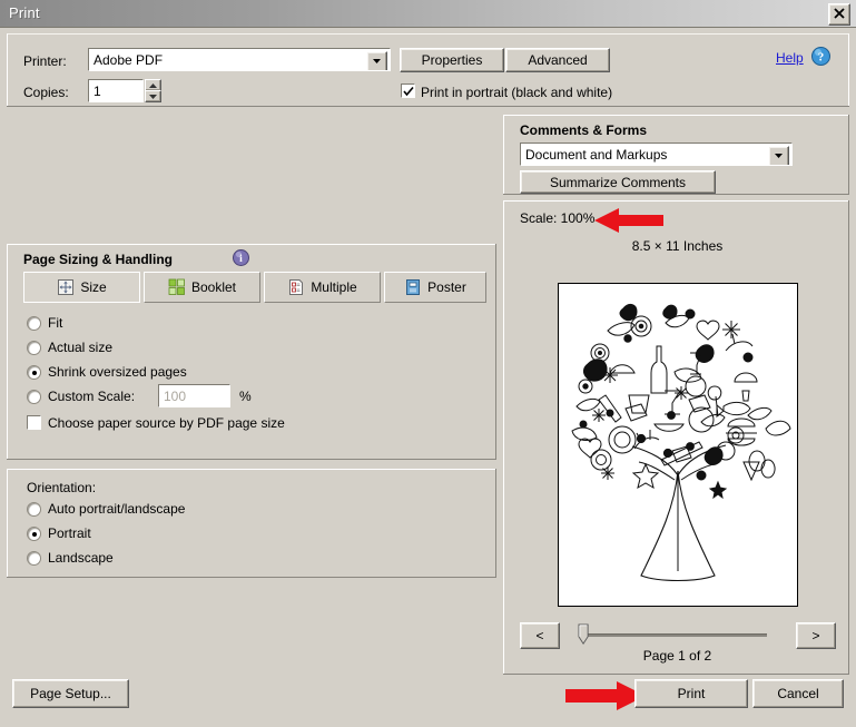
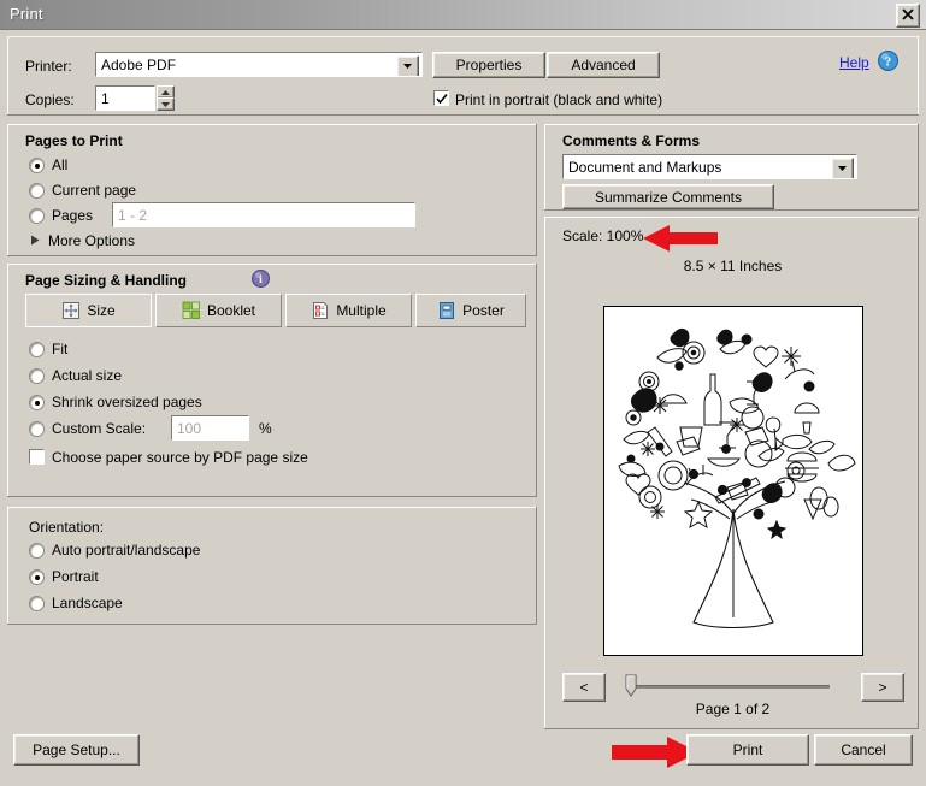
  Print
  Printer:
  Adobe PDF
  Properties
  Advanced
  Help
  ?
  Copies:
  1
  Print in portrait (black and white)
+ Pages to Print
+ All
+ Current page
+ Pages
+ 1 - 2
+ More Options
  Page Sizing & Handling
  i
  Size
  Booklet
  Multiple
  Poster
  Fit
  Actual size
  Shrink oversized pages
  Custom Scale:
  100
  %
  Choose paper source by PDF page size
  Orientation:
  Auto portrait/landscape
  Portrait
  Landscape
  Comments & Forms
  Document and Markups
  Summarize Comments
  Scale: 100%
  8.5 × 11 Inches
  <
  >
  Page 1 of 2
  Page Setup...
  Print
  Cancel
